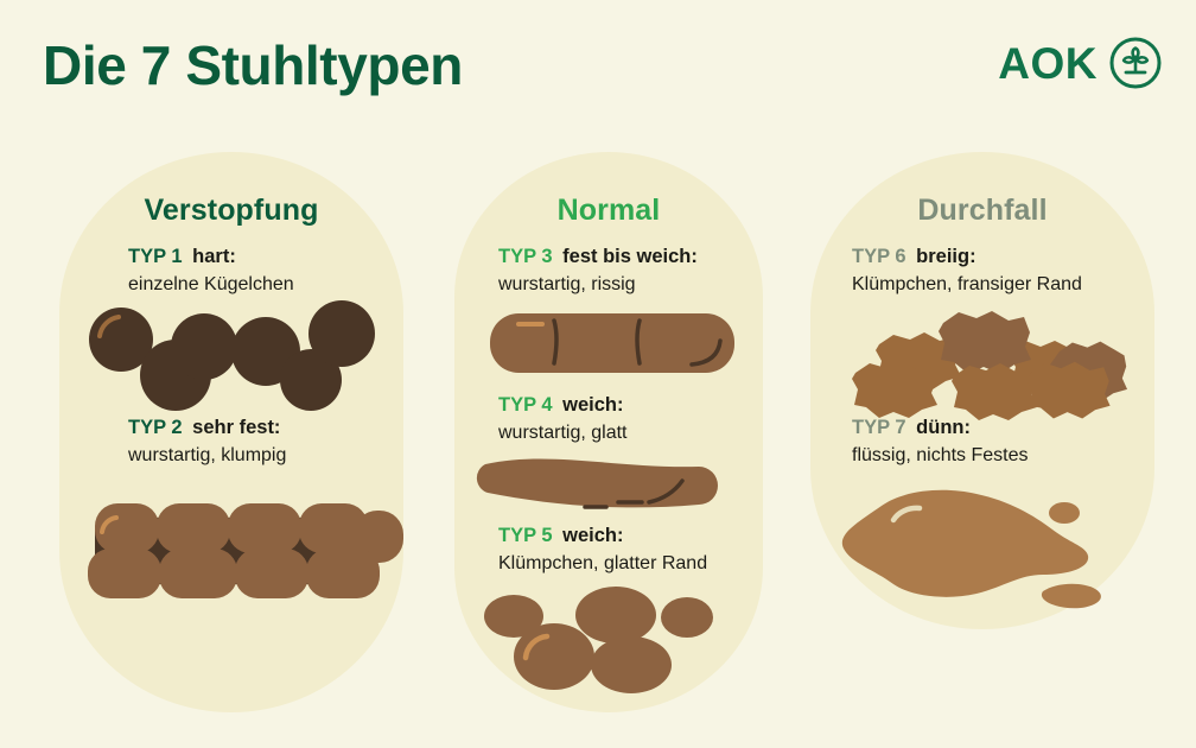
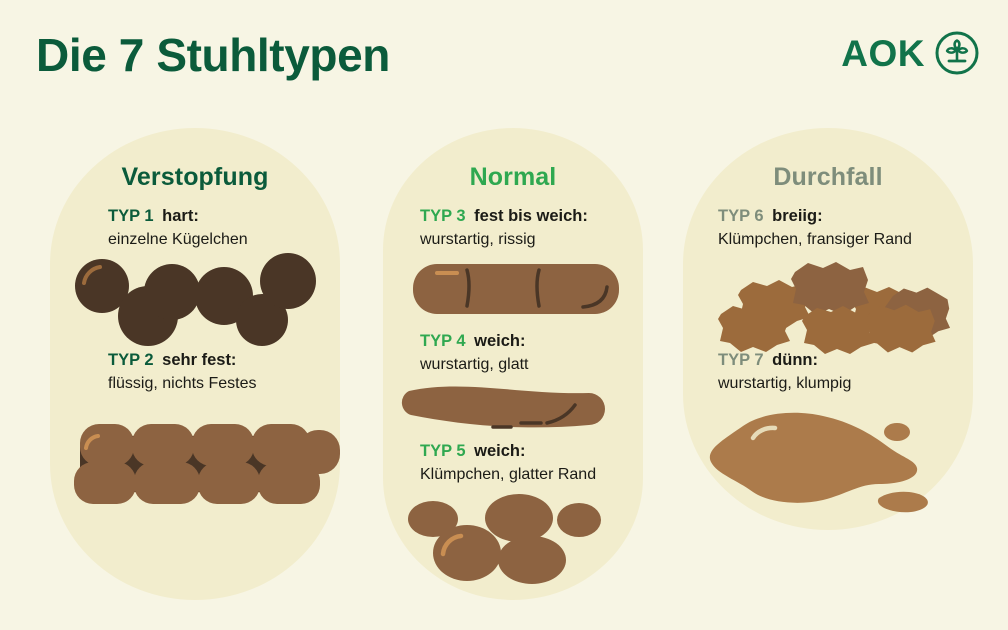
  Die 7 Stuhltypen
  AOK
  Verstopfung
  TYP 1 hart:
  einzelne Kügelchen
  TYP 2 sehr fest:
- wurstartig, klumpig
+ flüssig, nichts Festes
  Normal
  TYP 3 fest bis weich:
  wurstartig, rissig
  TYP 4 weich:
  wurstartig, glatt
  TYP 5 weich:
  Klümpchen, glatter Rand
  Durchfall
  TYP 6 breiig:
  Klümpchen, fransiger Rand
  TYP 7 dünn:
- flüssig, nichts Festes
+ wurstartig, klumpig
